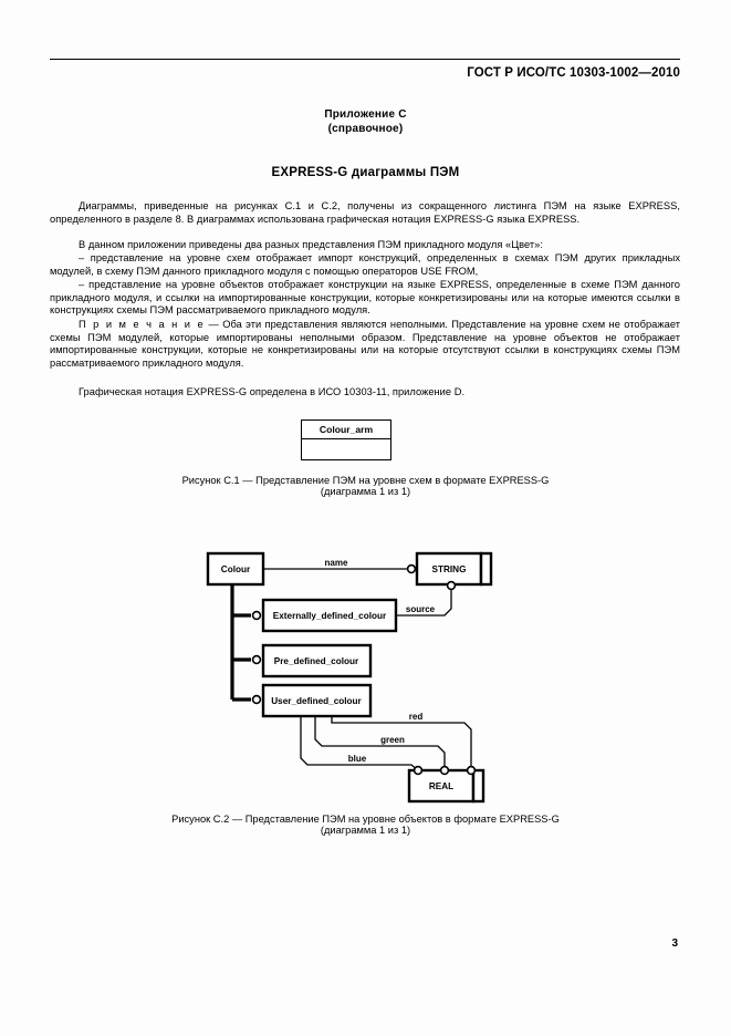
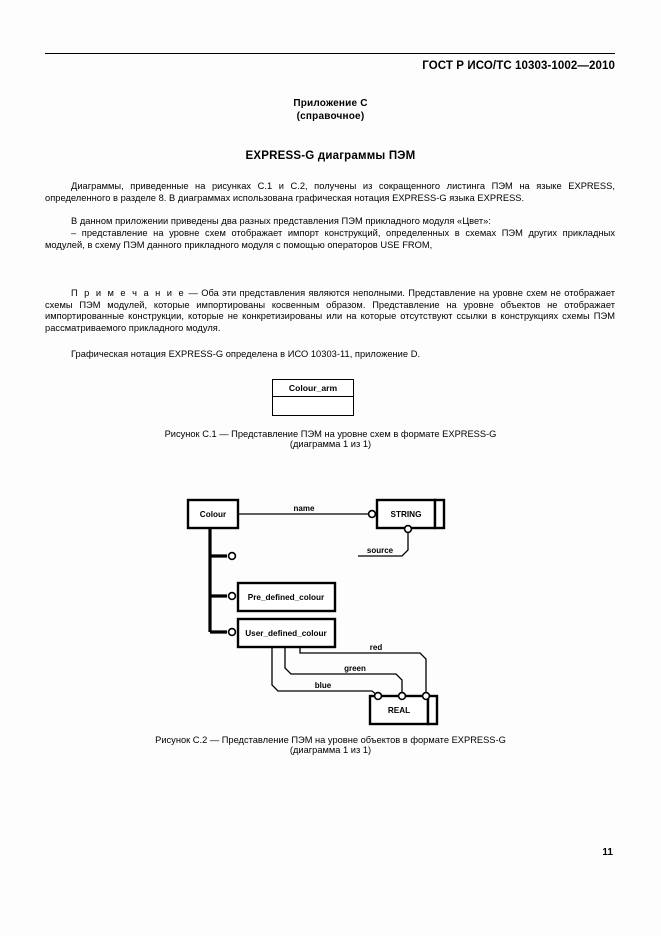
  ГОСТ Р ИСО/ТС 10303-1002—2010
  Приложение С
  (справочное)
  EXPRESS-G диаграммы ПЭМ
  Диаграммы, приведенные на рисунках С.1 и С.2, получены из сокращенного листинга ПЭМ на языке EXPRESS, определенного в разделе 8. В диаграммах использована графическая нотация EXPRESS-G языка EXPRESS.
  В данном приложении приведены два разных представления ПЭМ прикладного модуля «Цвет»:
  – представление на уровне схем отображает импорт конструкций, определенных в схемах ПЭМ других прикладных модулей, в схему ПЭМ данного прикладного модуля с помощью операторов USE FROM,
- – представление на уровне объектов отображает конструкции на языке EXPRESS, определенные в схеме ПЭМ данного прикладного модуля, и ссылки на импортированные конструкции, которые конкретизированы или на которые имеются ссылки в конструкциях схемы ПЭМ рассматриваемого прикладного модуля.
- П р и м е ч а н и е — Оба эти представления являются неполными. Представление на уровне схем не отображает схемы ПЭМ модулей, которые импортированы неполными образом. Представление на уровне объектов не отображает импортированные конструкции, которые не конкретизированы или на которые отсутствуют ссылки в конструкциях схемы ПЭМ рассматриваемого прикладного модуля.
+ П р и м е ч а н и е — Оба эти представления являются неполными. Представление на уровне схем не отображает схемы ПЭМ модулей, которые импортированы косвенным образом. Представление на уровне объектов не отображает импортированные конструкции, которые не конкретизированы или на которые отсутствуют ссылки в конструкциях схемы ПЭМ рассматриваемого прикладного модуля.
  Графическая нотация EXPRESS-G определена в ИСО 10303-11, приложение D.
  Colour_arm
  Рисунок С.1 — Представление ПЭМ на уровне схем в формате EXPRESS-G
  (диаграмма 1 из 1)
  Colour
  STRING
- Externally_defined_colour
  Pre_defined_colour
  User_defined_colour
  REAL
  name
  source
  red
  green
  blue
  Рисунок С.2 — Представление ПЭМ на уровне объектов в формате EXPRESS-G
  (диаграмма 1 из 1)
- 3
+ 11
